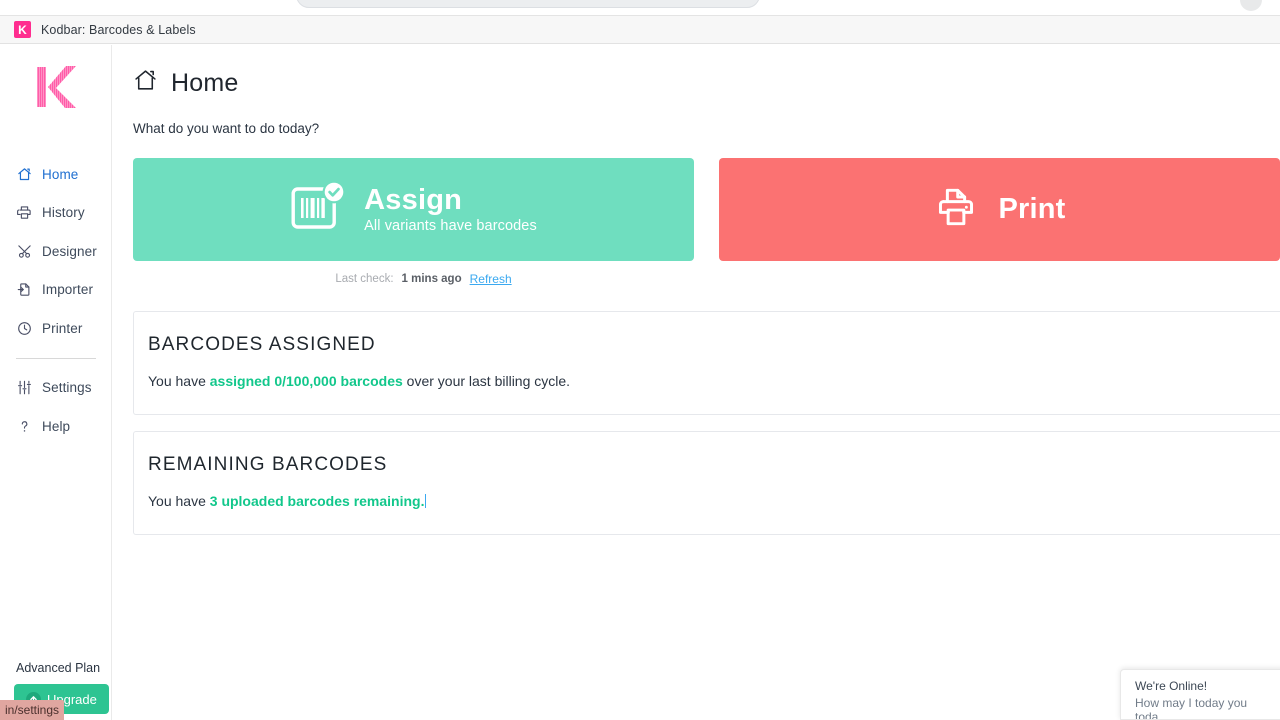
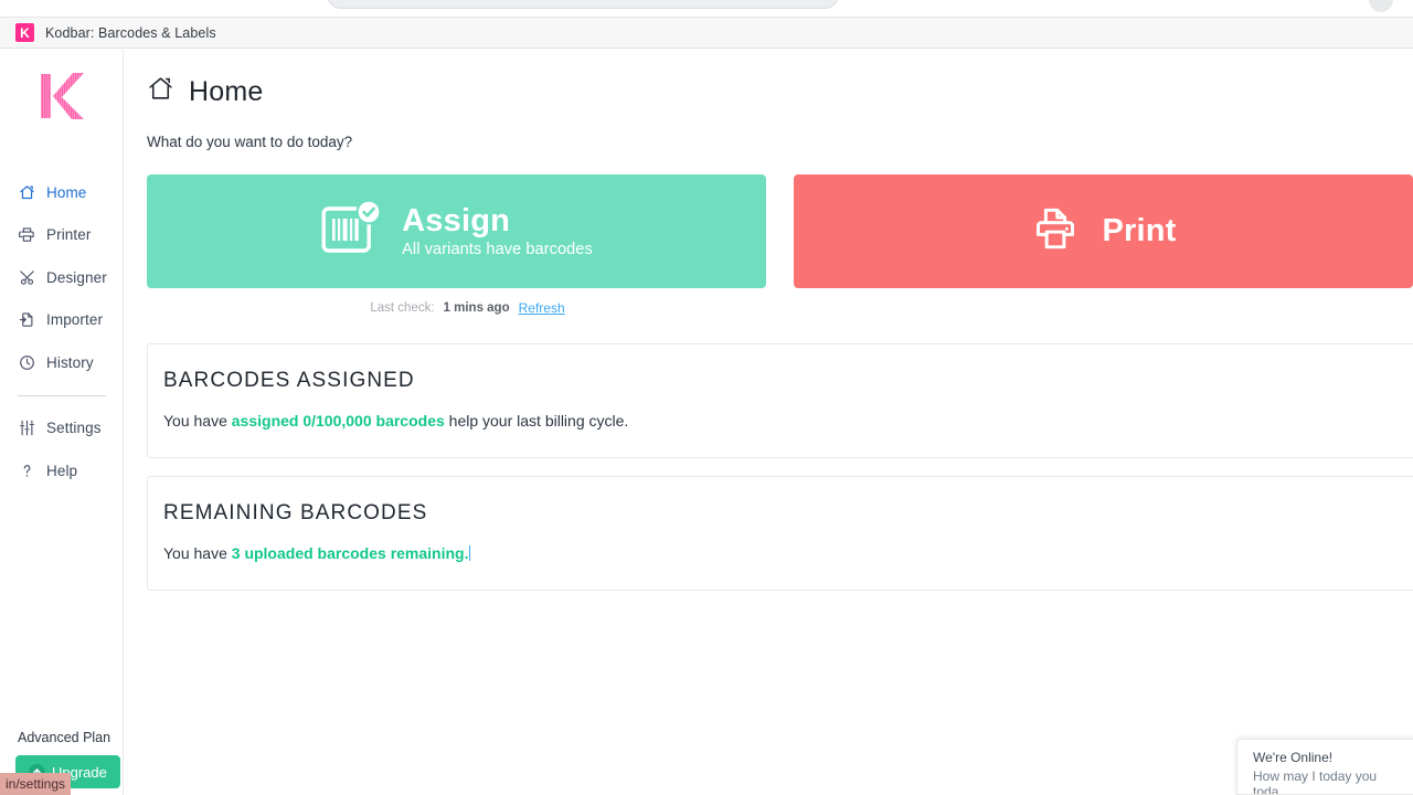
  K
  Kodbar: Barcodes & Labels
  Home
- History
+ Printer
  Designer
  Importer
- Printer
+ History
  Settings
  Help
  Advanced Plan
  Upgrade
  Home
  What do you want to do today?
  Assign
  All variants have barcodes
  Print
  Last check:
  1 mins ago
  Refresh
  BARCODES ASSIGNED
- You have assigned 0/100,000 barcodes over your last billing cycle.
+ You have assigned 0/100,000 barcodes help your last billing cycle.
  REMAINING BARCODES
  You have 3 uploaded barcodes remaining.
  We're Online!
  How may I today you toda...
  in/settings
